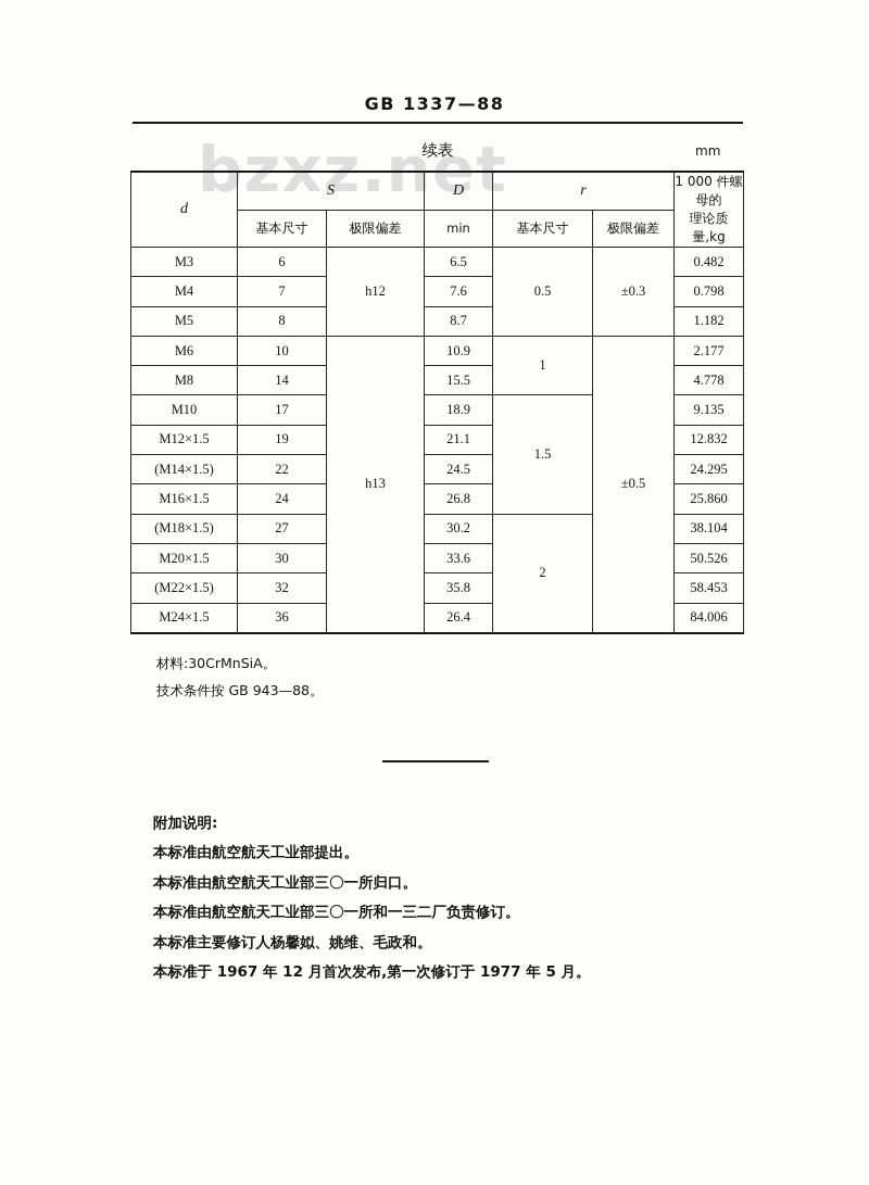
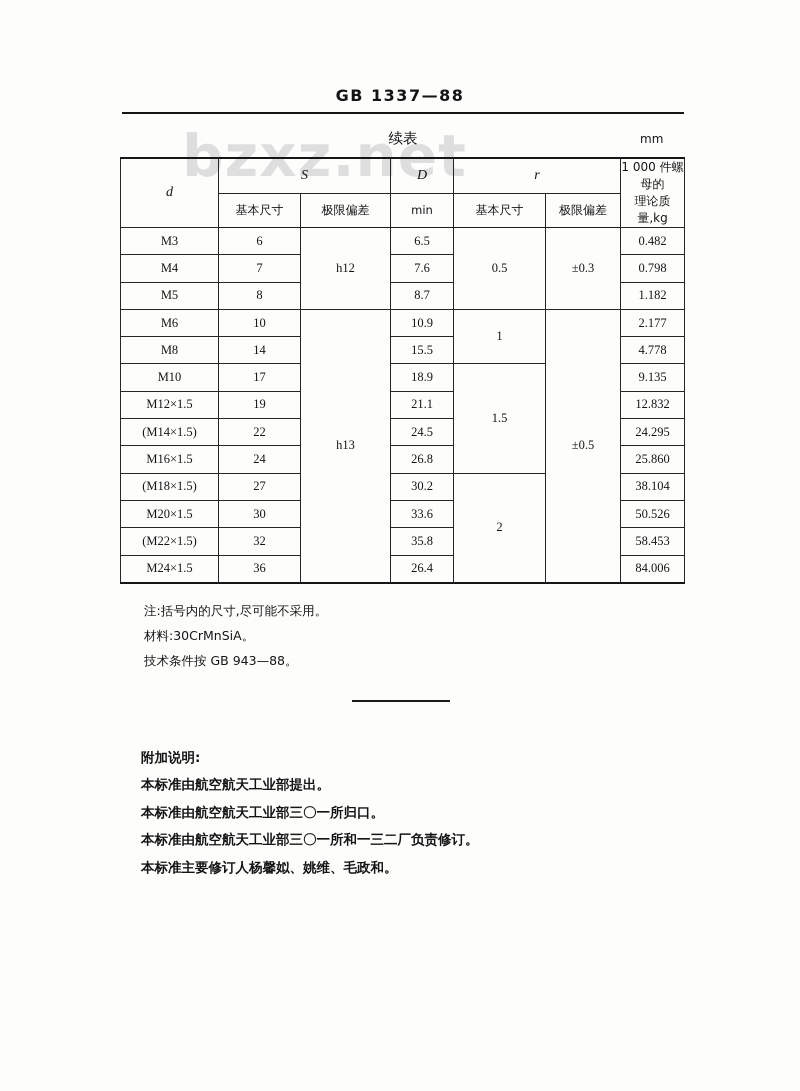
  bzxz.net
  GB 1337—88
  续表
  mm
  d	S	D	r	1 000 件螺母的 理论质量,kg
  基本尺寸	极限偏差	min	基本尺寸	极限偏差
  M3	6	h12	6.5	0.5	±0.3	0.482
  M4	7	7.6	0.798
  M5	8	8.7	1.182
  M6	10	h13	10.9	1	±0.5	2.177
  M8	14	15.5	4.778
  M10	17	18.9	1.5	9.135
  M12×1.5	19	21.1	12.832
  (M14×1.5)	22	24.5	24.295
  M16×1.5	24	26.8	25.860
  (M18×1.5)	27	30.2	2	38.104
  M20×1.5	30	33.6	50.526
  (M22×1.5)	32	35.8	58.453
  M24×1.5	36	26.4	84.006
+ 注:括号内的尺寸,尽可能不采用。
  材料:30CrMnSiA。
  技术条件按 GB 943—88。
  附加说明:
  本标准由航空航天工业部提出。
  本标准由航空航天工业部三〇一所归口。
  本标准由航空航天工业部三〇一所和一三二厂负责修订。
  本标准主要修订人杨馨姒、姚维、毛政和。
- 本标准于 1967 年 12 月首次发布,第一次修订于 1977 年 5 月。
